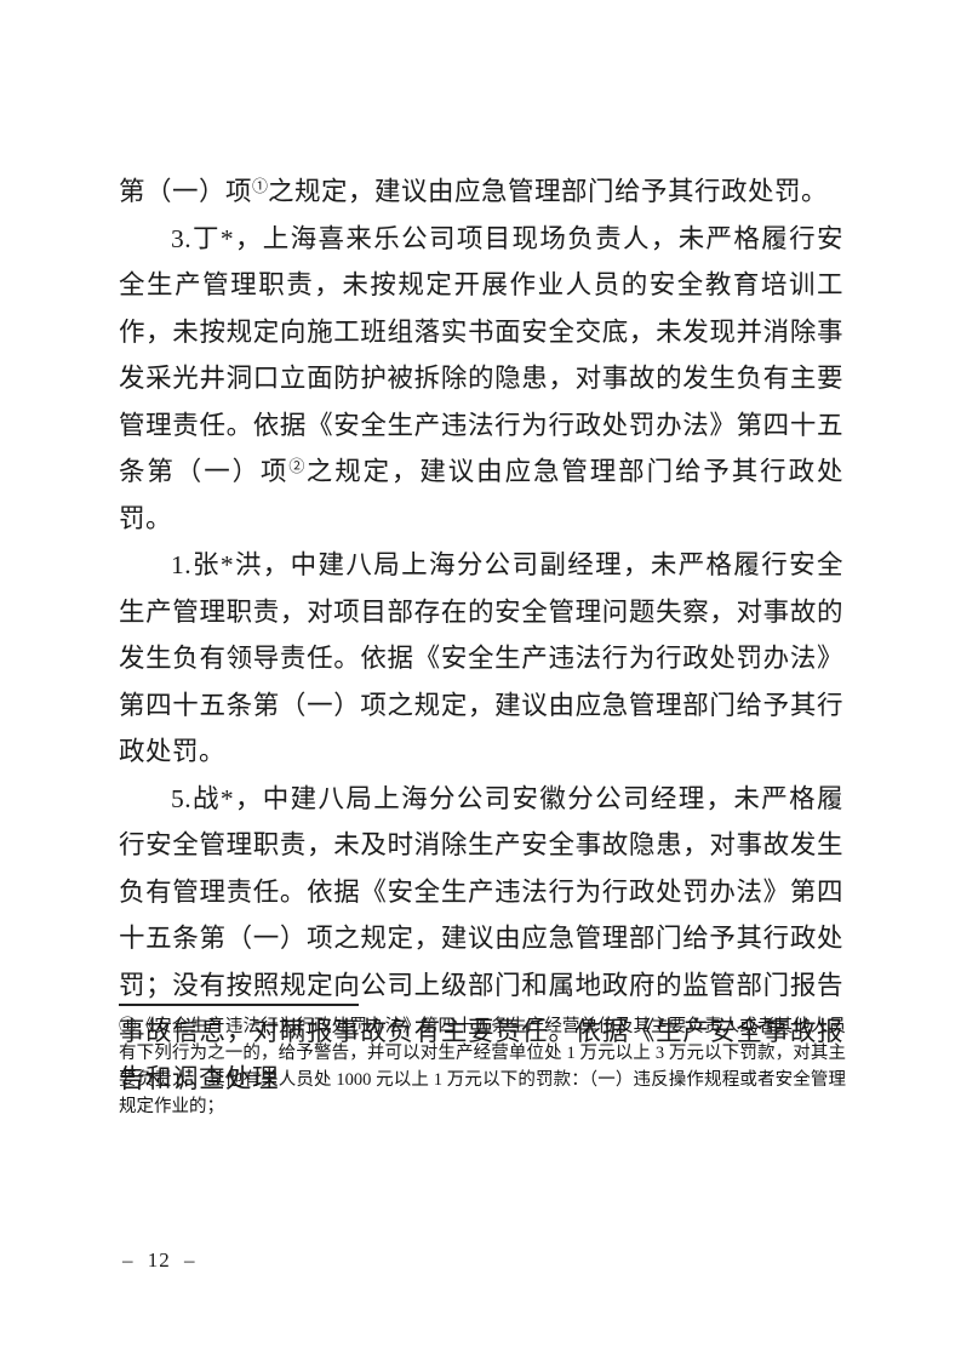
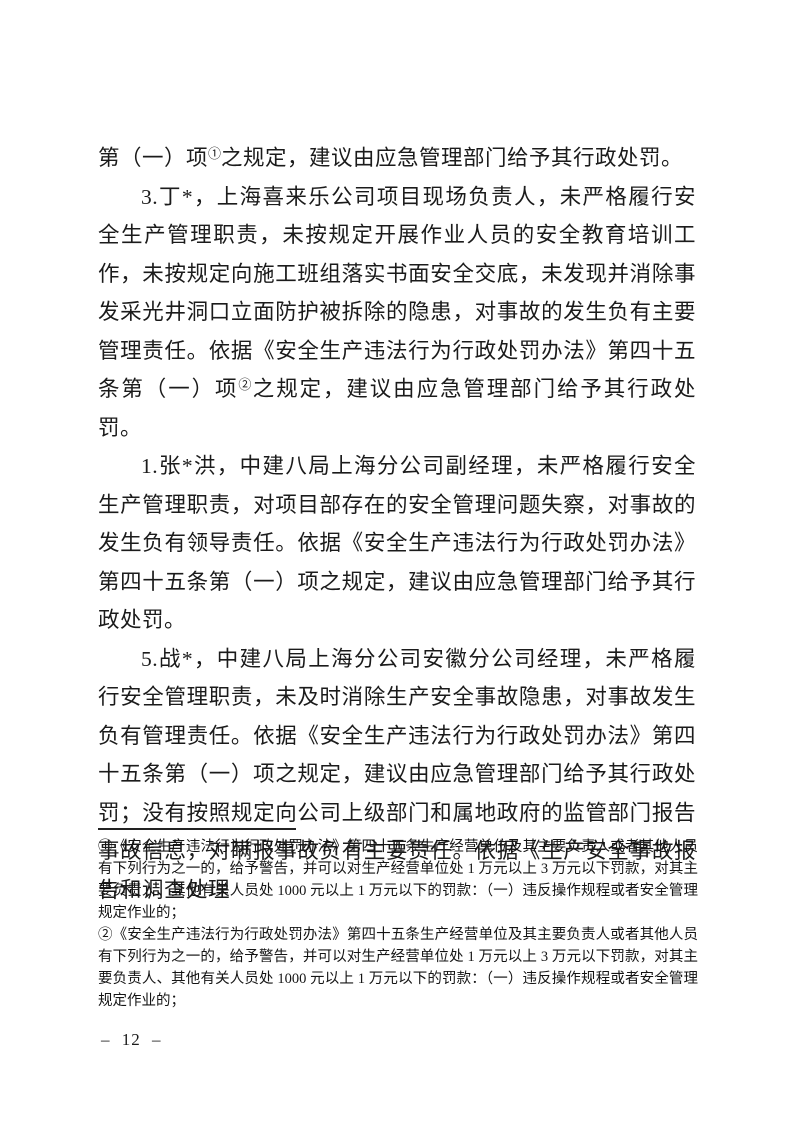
  第（一）项①之规定，建议由应急管理部门给予其行政处罚。
  3.丁*，上海喜来乐公司项目现场负责人，未严格履行安全生产管理职责，未按规定开展作业人员的安全教育培训工作，未按规定向施工班组落实书面安全交底，未发现并消除事发采光井洞口立面防护被拆除的隐患，对事故的发生负有主要管理责任。依据《安全生产违法行为行政处罚办法》第四十五条第（一）项②之规定，建议由应急管理部门给予其行政处罚。
  1.张*洪，中建八局上海分公司副经理，未严格履行安全生产管理职责，对项目部存在的安全管理问题失察，对事故的发生负有领导责任。依据《安全生产违法行为行政处罚办法》第四十五条第（一）项之规定，建议由应急管理部门给予其行政处罚。
  5.战*，中建八局上海分公司安徽分公司经理，未严格履行安全管理职责，未及时消除生产安全事故隐患，对事故发生负有管理责任。依据《安全生产违法行为行政处罚办法》第四十五条第（一）项之规定，建议由应急管理部门给予其行政处罚；没有按照规定向公司上级部门和属地政府的监管部门报告事故信息，对瞒报事故负有主要责任。依据《生产安全事故报告和调查处理
  ①《安全生产违法行为行政处罚办法》第四十五条生产经营单位及其主要负责人或者其他人员有下列行为之一的，给予警告，并可以对生产经营单位处 1 万元以上 3 万元以下罚款，对其主要负责人、其他有关人员处 1000 元以上 1 万元以下的罚款：（一）违反操作规程或者安全管理规定作业的；
+ ②《安全生产违法行为行政处罚办法》第四十五条生产经营单位及其主要负责人或者其他人员有下列行为之一的，给予警告，并可以对生产经营单位处 1 万元以上 3 万元以下罚款，对其主要负责人、其他有关人员处 1000 元以上 1 万元以下的罚款：（一）违反操作规程或者安全管理规定作业的；
  – 12 –
